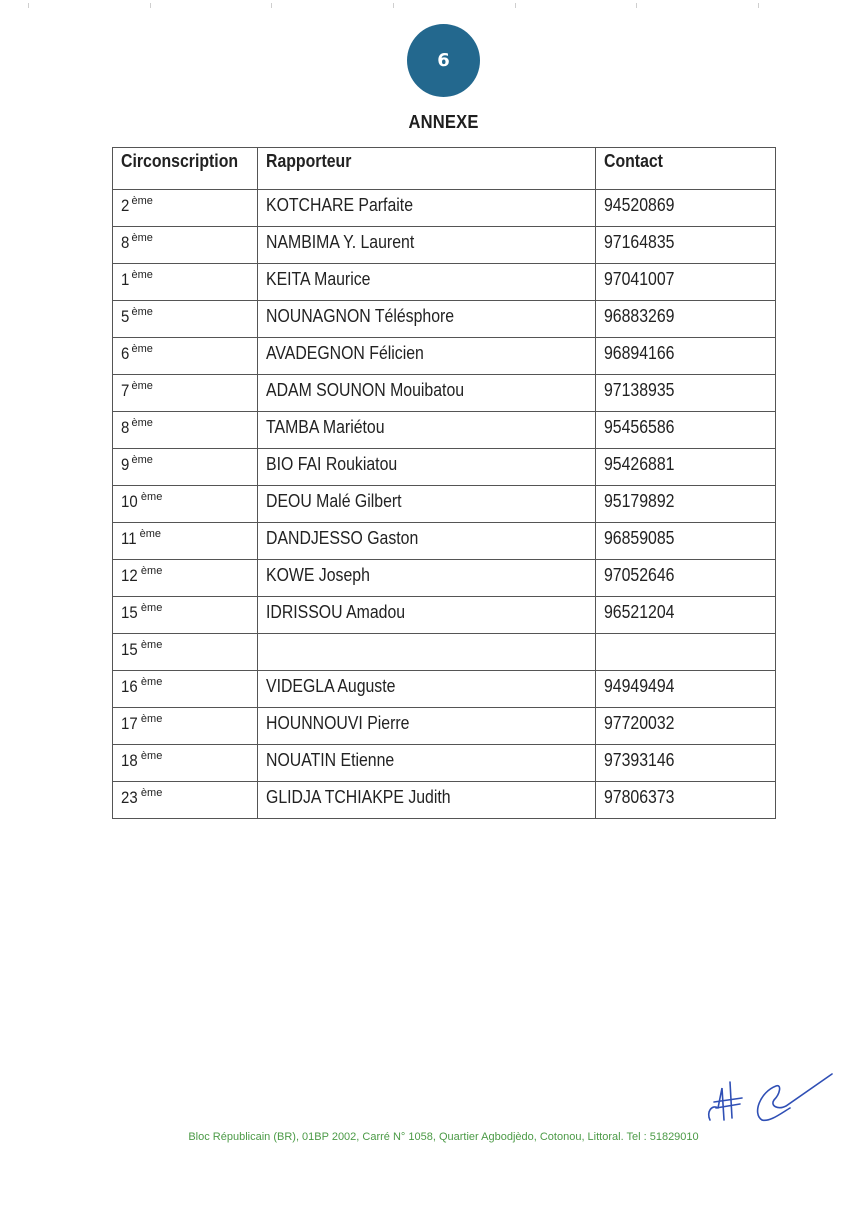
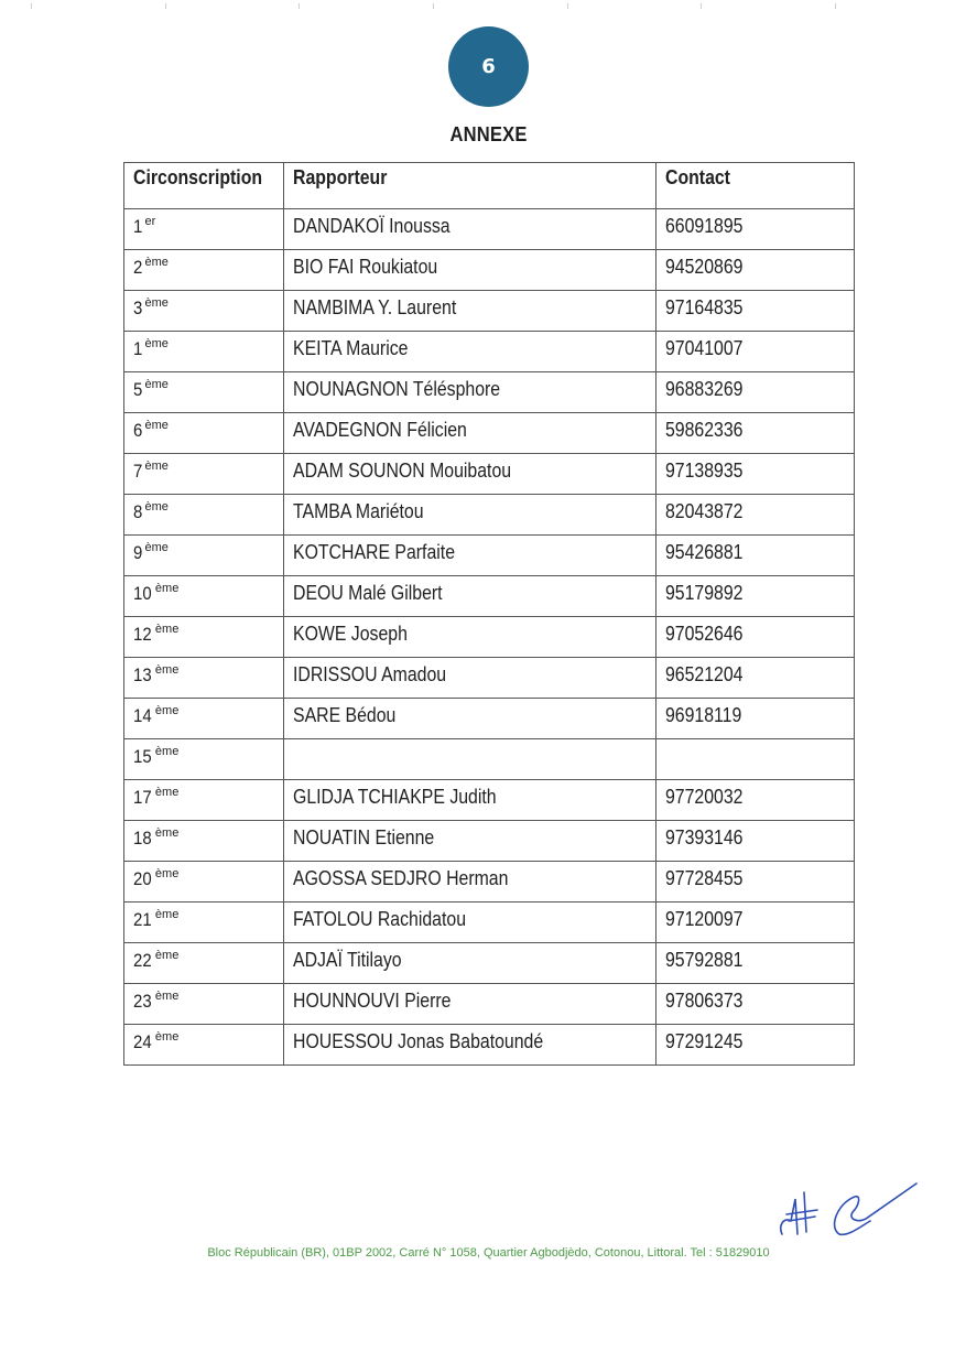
  6
  ANNEXE
  Circonscription	Rapporteur	Contact
+ 1 er	DANDAKOÏ Inoussa	66091895
- 2 ème	KOTCHARE Parfaite	94520869
+ 2 ème	BIO FAI Roukiatou	94520869
- 8 ème	NAMBIMA Y. Laurent	97164835
+ 3 ème	NAMBIMA Y. Laurent	97164835
  1 ème	KEITA Maurice	97041007
  5 ème	NOUNAGNON Télésphore	96883269
- 6 ème	AVADEGNON Félicien	96894166
+ 6 ème	AVADEGNON Félicien	59862336
  7 ème	ADAM SOUNON Mouibatou	97138935
- 8 ème	TAMBA Mariétou	95456586
+ 8 ème	TAMBA Mariétou	82043872
- 9 ème	BIO FAI Roukiatou	95426881
+ 9 ème	KOTCHARE Parfaite	95426881
  10 ème	DEOU Malé Gilbert	95179892
- 11 ème	DANDJESSO Gaston	96859085
  12 ème	KOWE Joseph	97052646
- 15 ème	IDRISSOU Amadou	96521204
+ 13 ème	IDRISSOU Amadou	96521204
+ 14 ème	SARE Bédou	96918119
  15 ème
- 16 ème	VIDEGLA Auguste	94949494
- 17 ème	HOUNNOUVI Pierre	97720032
+ 17 ème	GLIDJA TCHIAKPE Judith	97720032
  18 ème	NOUATIN Etienne	97393146
+ 20 ème	AGOSSA SEDJRO Herman	97728455
+ 21 ème	FATOLOU Rachidatou	97120097
+ 22 ème	ADJAÏ Titilayo	95792881
- 23 ème	GLIDJA TCHIAKPE Judith	97806373
+ 23 ème	HOUNNOUVI Pierre	97806373
+ 24 ème	HOUESSOU Jonas Babatoundé	97291245
  Bloc Républicain (BR), 01BP 2002, Carré N° 1058, Quartier Agbodjèdo, Cotonou, Littoral. Tel : 51829010
